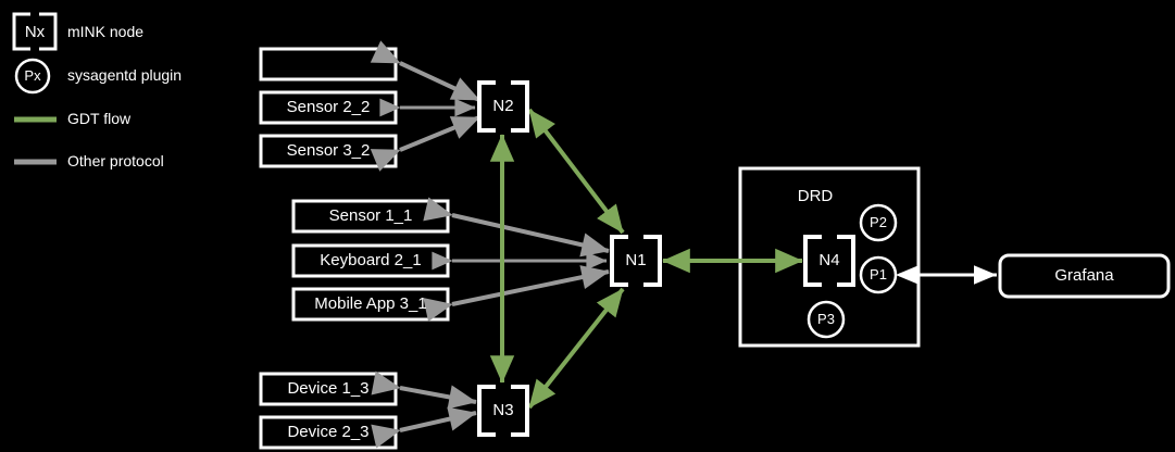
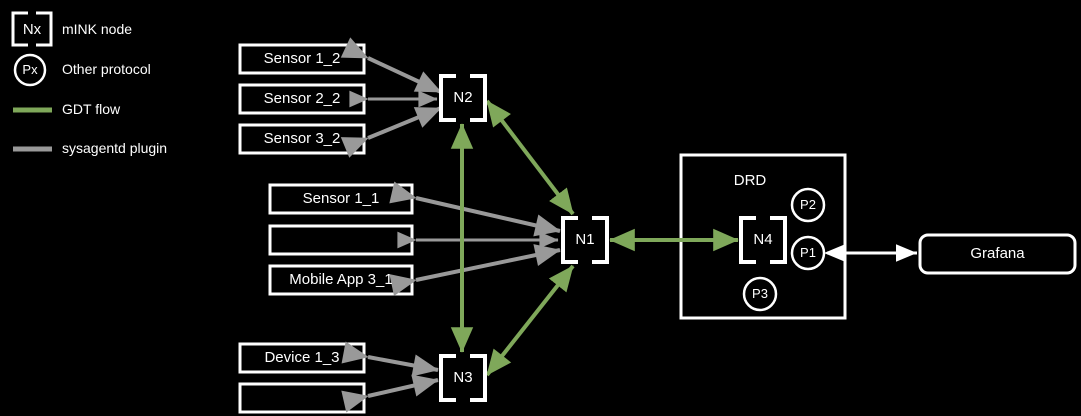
  Nx
  Px
  mINK node
- sysagentd plugin
+ Other protocol
  GDT flow
- Other protocol
+ sysagentd plugin
+ Sensor 1_2
  Sensor 2_2
  Sensor 3_2
  Sensor 1_1
- Keyboard 2_1
  Mobile App 3_1
  Device 1_3
- Device 2_3
  N2
  N1
  N3
  N4
  DRD
  P2
  P1
  P3
  Grafana
